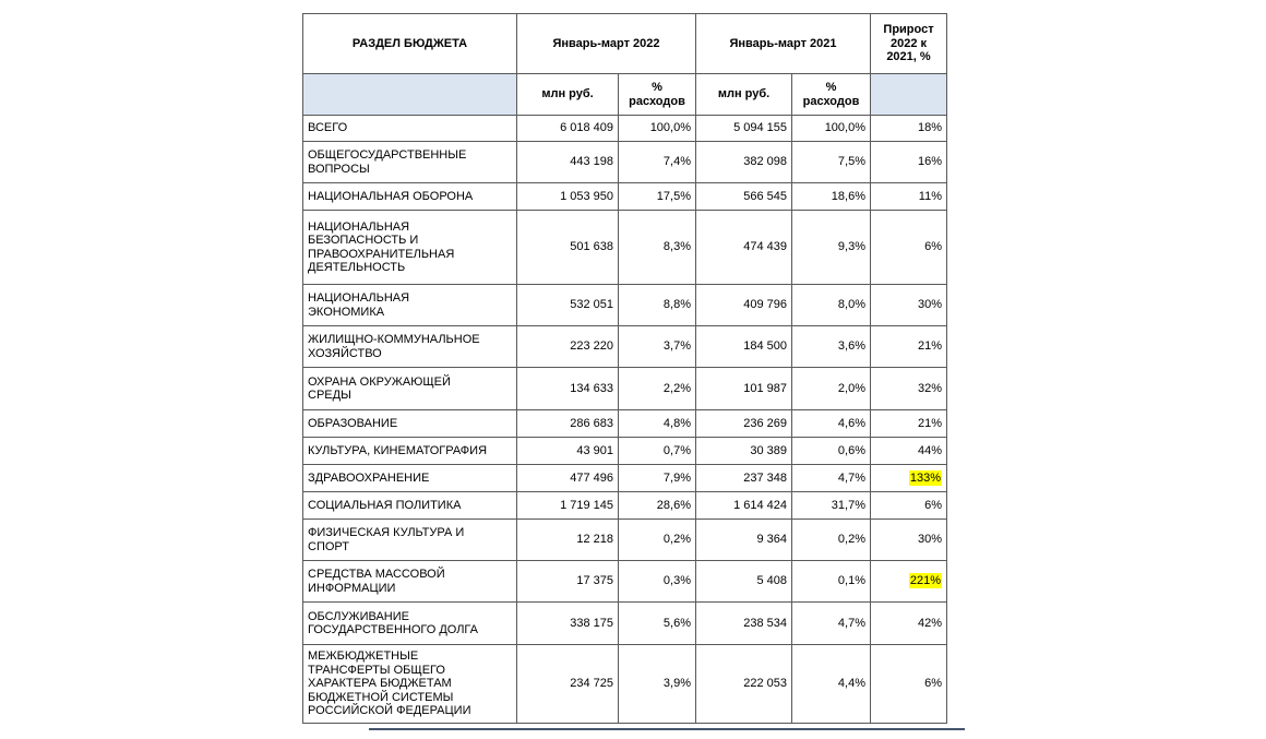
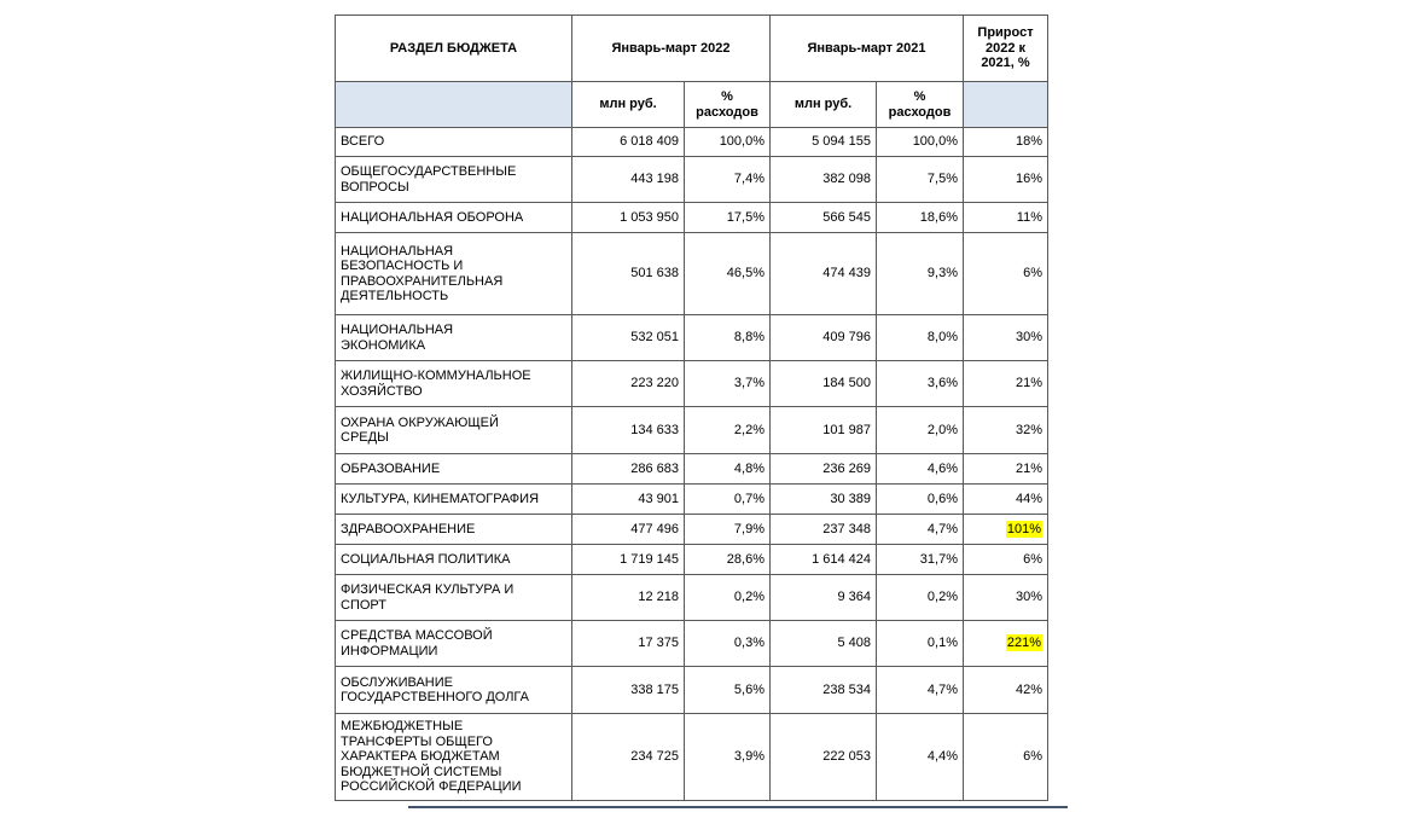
  РАЗДЕЛ БЮДЖЕТА	Январь-март 2022	Январь-март 2021	Прирост 2022 к 2021, %
  	млн руб.	% расходов	млн руб.	% расходов
  ВСЕГО	6 018 409	100,0%	5 094 155	100,0%	18%
  ОБЩЕГОСУДАРСТВЕННЫЕ ВОПРОСЫ	443 198	7,4%	382 098	7,5%	16%
  НАЦИОНАЛЬНАЯ ОБОРОНА	1 053 950	17,5%	566 545	18,6%	11%
- НАЦИОНАЛЬНАЯ БЕЗОПАСНОСТЬ И ПРАВООХРАНИТЕЛЬНАЯ ДЕЯТЕЛЬНОСТЬ	501 638	8,3%	474 439	9,3%	6%
+ НАЦИОНАЛЬНАЯ БЕЗОПАСНОСТЬ И ПРАВООХРАНИТЕЛЬНАЯ ДЕЯТЕЛЬНОСТЬ	501 638	46,5%	474 439	9,3%	6%
  НАЦИОНАЛЬНАЯ ЭКОНОМИКА	532 051	8,8%	409 796	8,0%	30%
  ЖИЛИЩНО-КОММУНАЛЬНОЕ ХОЗЯЙСТВО	223 220	3,7%	184 500	3,6%	21%
  ОХРАНА ОКРУЖАЮЩЕЙ СРЕДЫ	134 633	2,2%	101 987	2,0%	32%
  ОБРАЗОВАНИЕ	286 683	4,8%	236 269	4,6%	21%
  КУЛЬТУРА, КИНЕМАТОГРАФИЯ	43 901	0,7%	30 389	0,6%	44%
- ЗДРАВООХРАНЕНИЕ	477 496	7,9%	237 348	4,7%	133%
+ ЗДРАВООХРАНЕНИЕ	477 496	7,9%	237 348	4,7%	101%
  СОЦИАЛЬНАЯ ПОЛИТИКА	1 719 145	28,6%	1 614 424	31,7%	6%
  ФИЗИЧЕСКАЯ КУЛЬТУРА И СПОРТ	12 218	0,2%	9 364	0,2%	30%
  СРЕДСТВА МАССОВОЙ ИНФОРМАЦИИ	17 375	0,3%	5 408	0,1%	221%
  ОБСЛУЖИВАНИЕ ГОСУДАРСТВЕННОГО ДОЛГА	338 175	5,6%	238 534	4,7%	42%
  МЕЖБЮДЖЕТНЫЕ ТРАНСФЕРТЫ ОБЩЕГО ХАРАКТЕРА БЮДЖЕТАМ БЮДЖЕТНОЙ СИСТЕМЫ РОССИЙСКОЙ ФЕДЕРАЦИИ	234 725	3,9%	222 053	4,4%	6%
